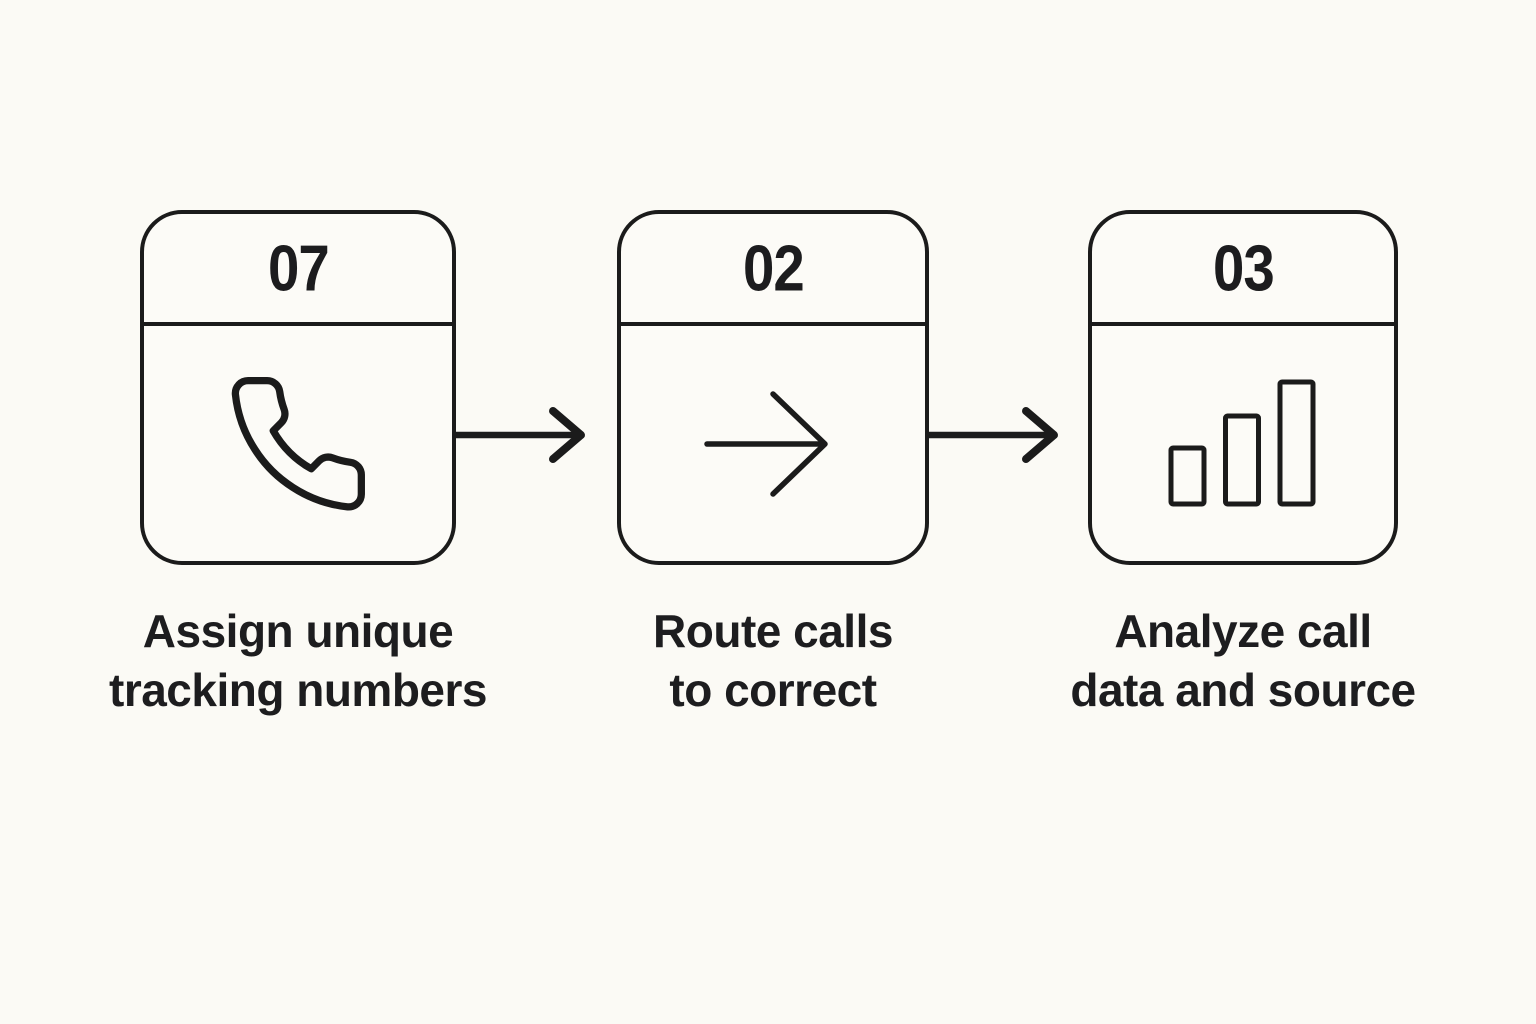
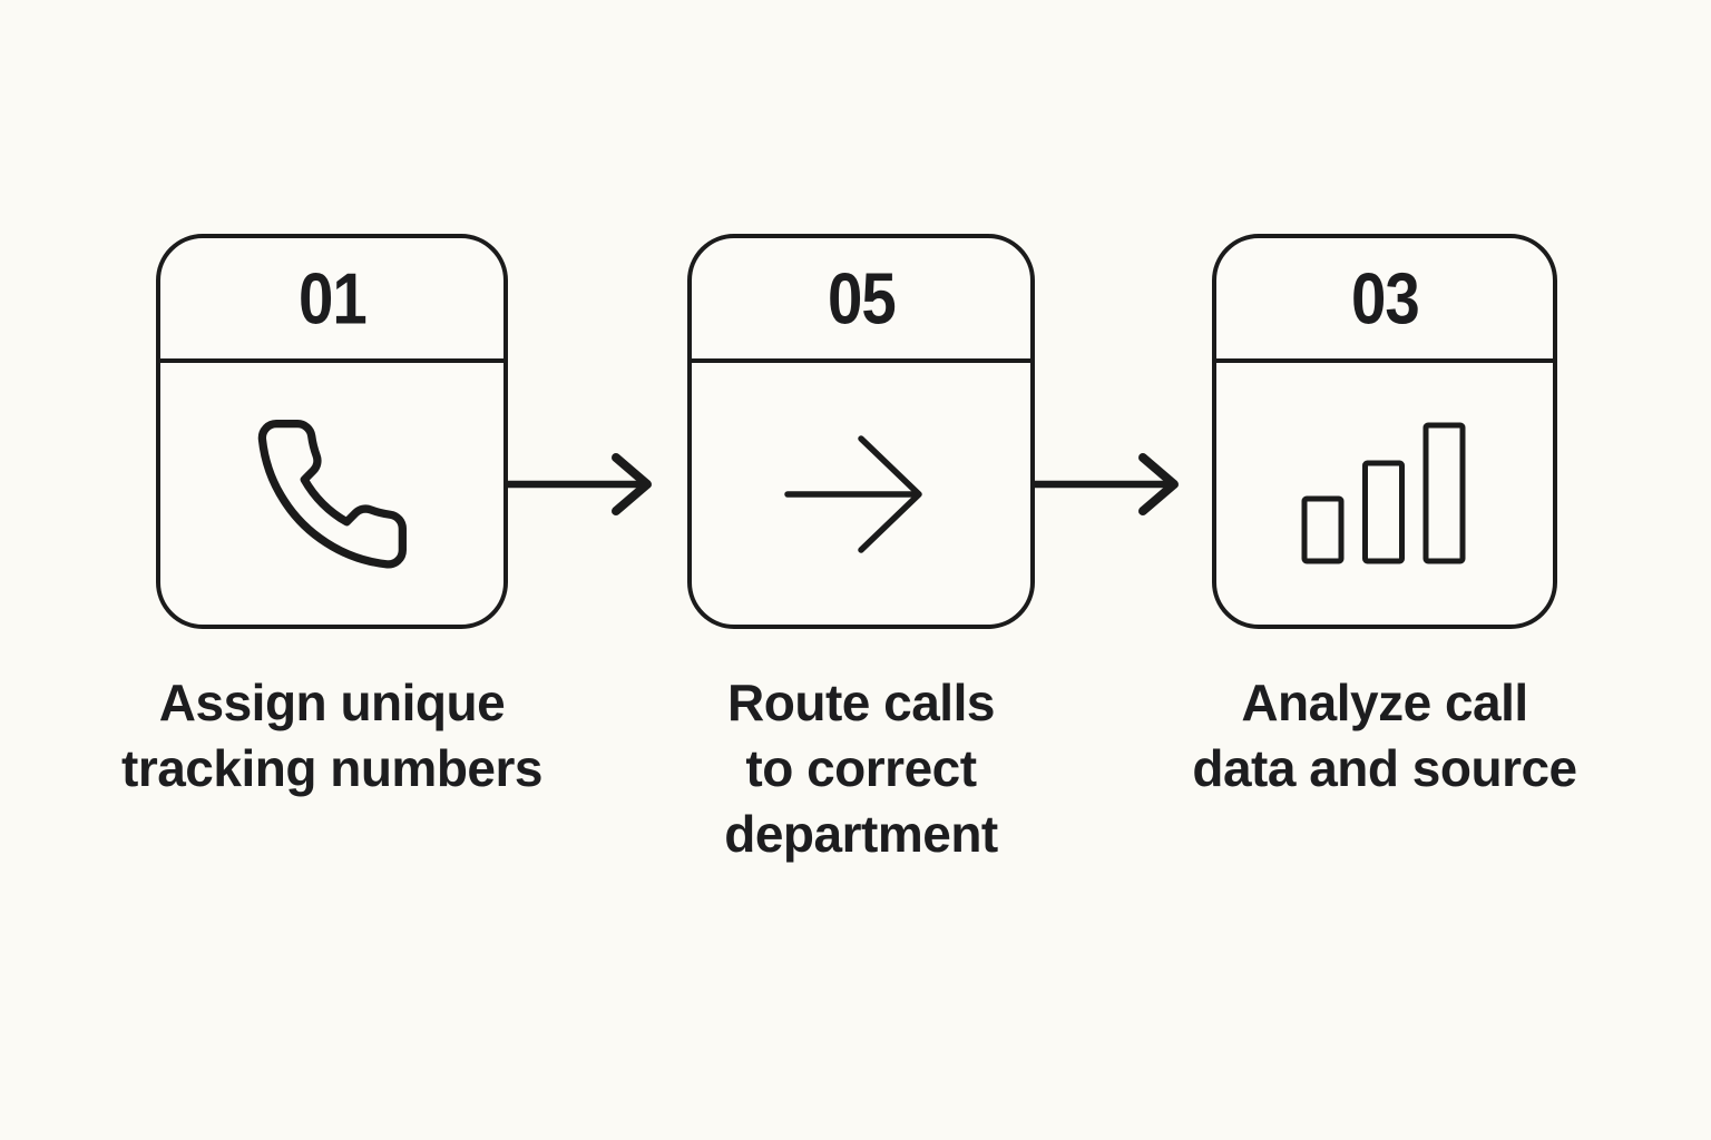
- 07
+ 01
- 02
+ 05
  03
  Assign unique
  tracking numbers
  Route calls
  to correct
+ department
  Analyze call
  data and source
